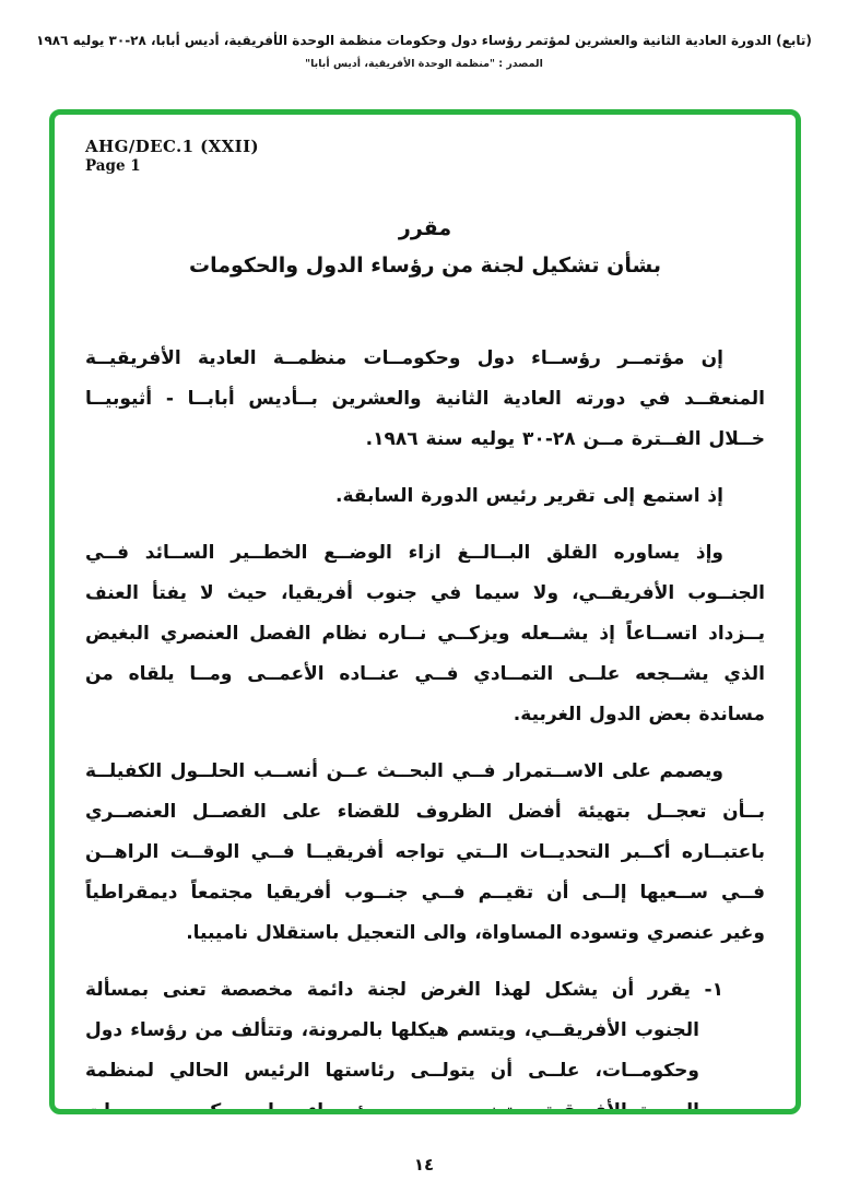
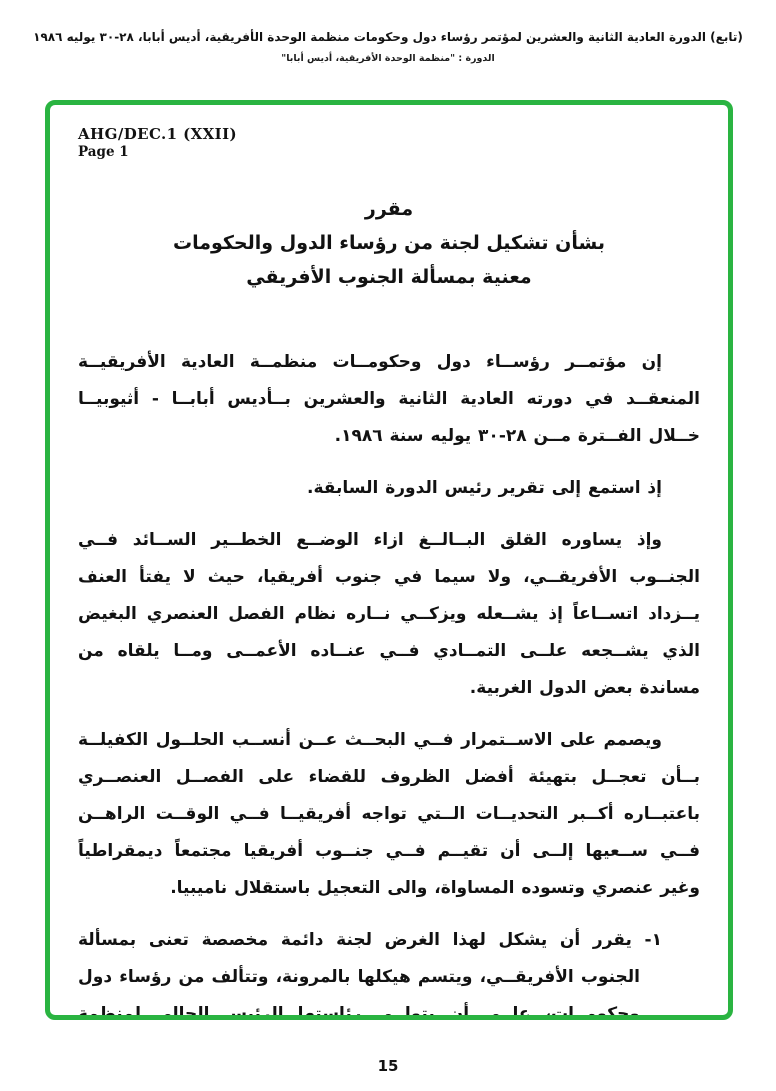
  (تابع) الدورة العادية الثانية والعشرين لمؤتمر رؤساء دول وحكومات منظمة الوحدة الأفريقية، أديس أبابا، ٢٨-٣٠ يوليه ١٩٨٦
- المصدر : "منظمة الوحدة الأفريقية، أديس أبابا"
+ الدورة : "منظمة الوحدة الأفريقية، أديس أبابا"
  AHG/DEC.1 (XXII)
  Page 1
  مقرر
  بشأن تشكيل لجنة من رؤساء الدول والحكومات
+ معنية بمسألة الجنوب الأفريقي
  إن مؤتمــر رؤســاء دول وحكومــات منظمــة العادية الأفريقيــة المنعقــد في دورته العادية الثانية والعشرين بــأديس أبابــا - أثيوبيــا خــلال الفــترة مــن ٢٨-٣٠ يوليه سنة ١٩٨٦.
  إذ استمع إلى تقرير رئيس الدورة السابقة.
  وإذ يساوره القلق البــالــغ ازاء الوضــع الخطــير الســائد فــي الجنــوب الأفريقــي، ولا سيما في جنوب أفريقيا، حيث لا يفتأ العنف يــزداد اتســاعاً إذ يشــعله ويزكــي نــاره نظام الفصل العنصري البغيض الذي يشــجعه علــى التمــادي فــي عنــاده الأعمــى ومــا يلقاه من مساندة بعض الدول الغربية.
  ويصمم على الاســتمرار فــي البحــث عــن أنســب الحلــول الكفيلــة بــأن تعجــل بتهيئة أفضل الظروف للقضاء على الفصــل العنصــري باعتبــاره أكــبر التحديــات الــتي تواجه أفريقيــا فــي الوقــت الراهــن فــي ســعيها إلــى أن تقيــم فــي جنــوب أفريقيا مجتمعاً ديمقراطياً وغير عنصري وتسوده المساواة، والى التعجيل باستقلال ناميبيا.
- ١٤
+ 15
